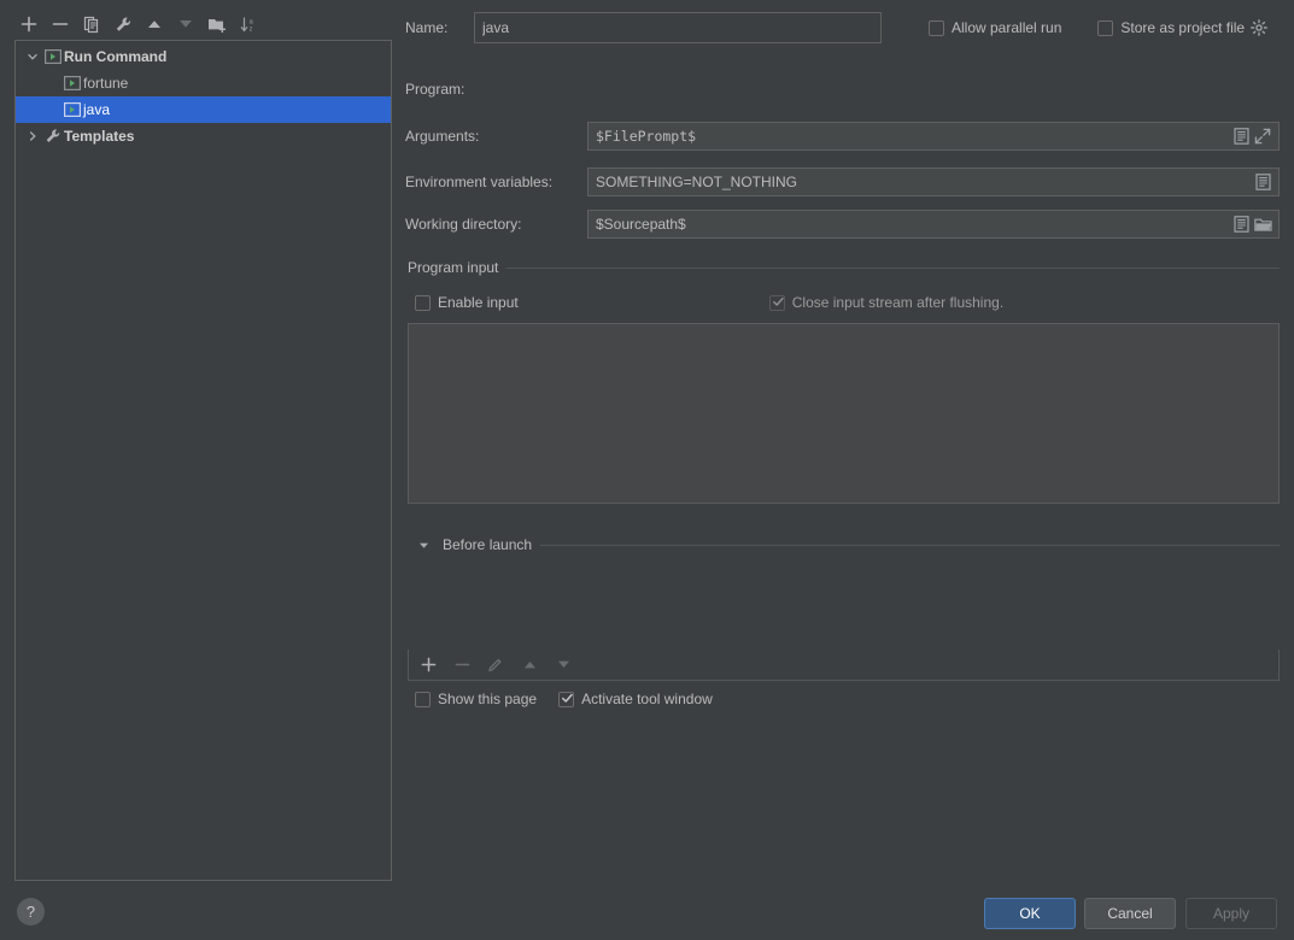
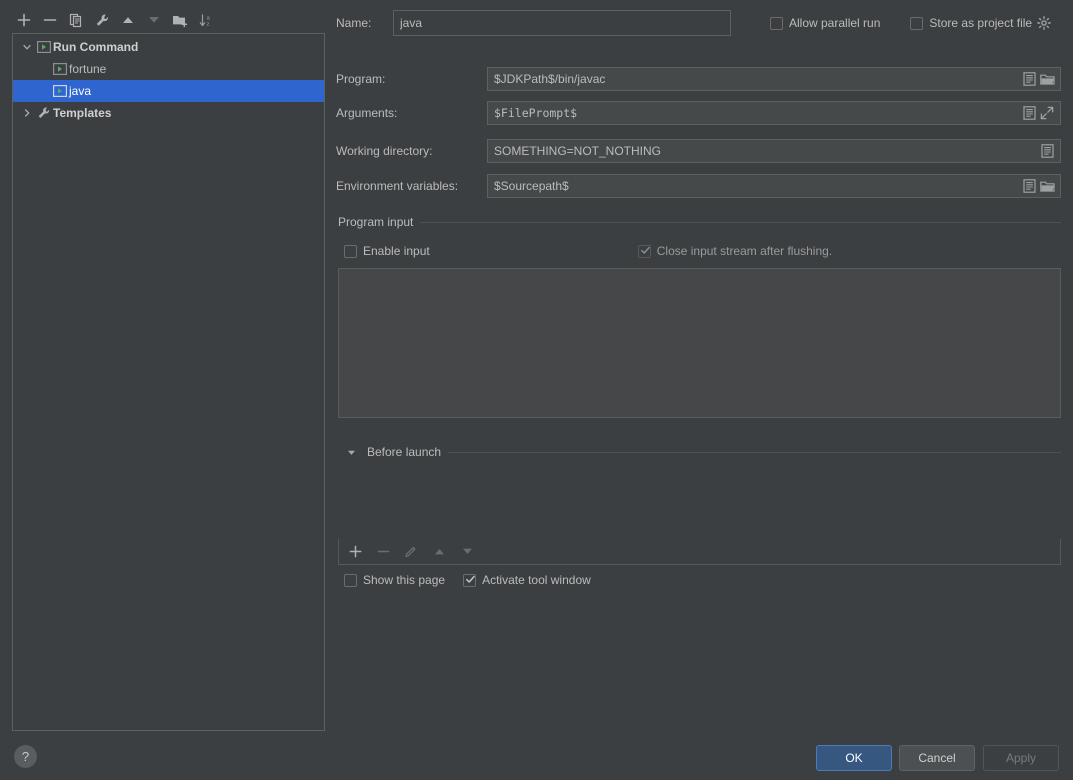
  Run Command
  fortune
  java
  Templates
  Name:
  java
  Allow parallel run
  Store as project file
  Program:
+ $JDKPath$/bin/javac
  Arguments:
  $FilePrompt$
- Environment variables:
+ Working directory:
  SOMETHING=NOT_NOTHING
- Working directory:
+ Environment variables:
  $Sourcepath$
  Program input
  Enable input
  Close input stream after flushing.
  Before launch
  Show this page
  Activate tool window
  ?
  OK
  Cancel
  Apply
